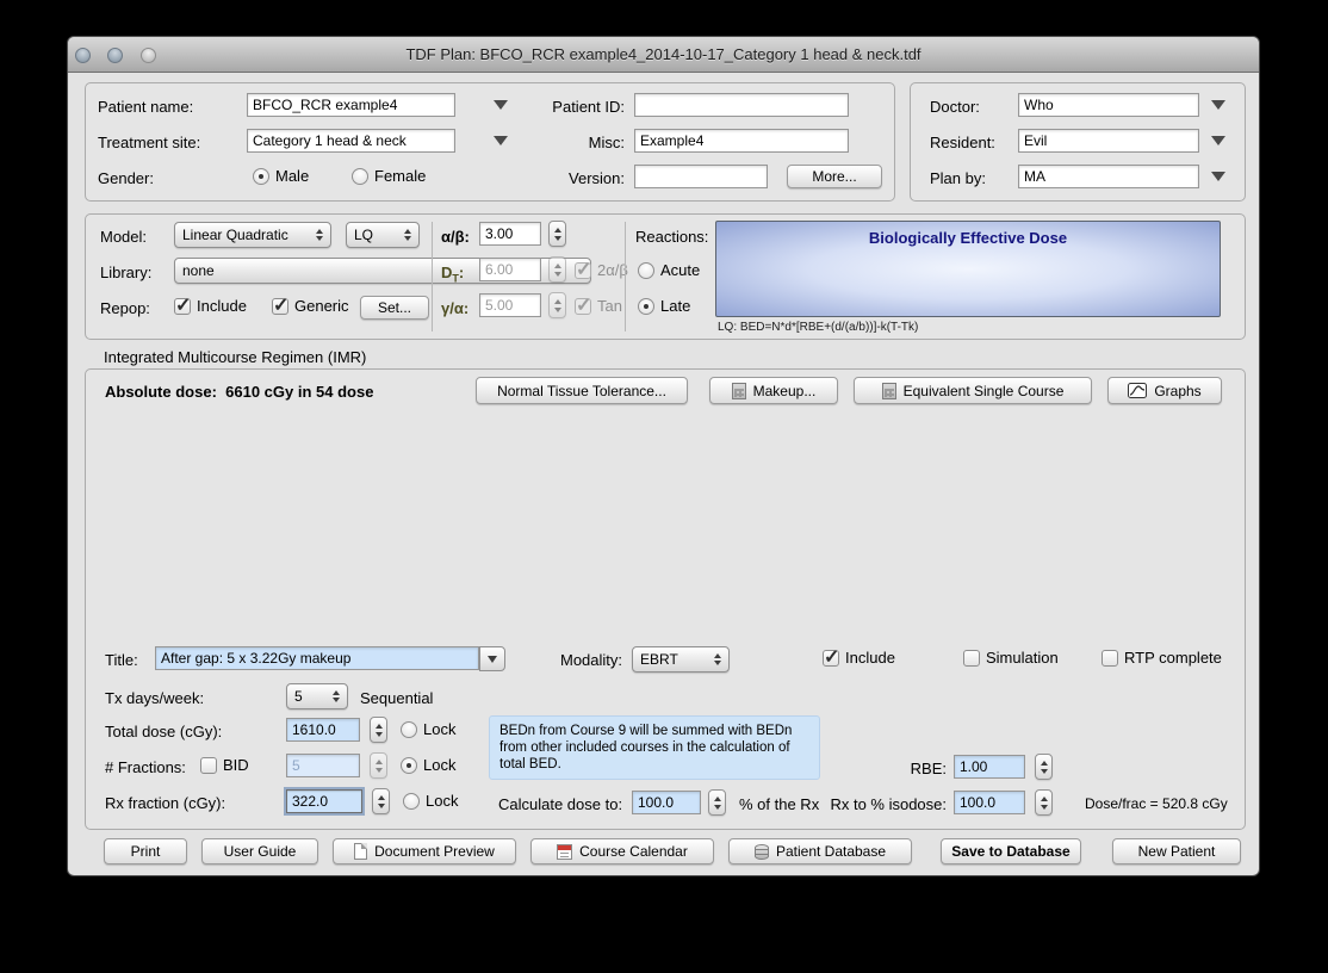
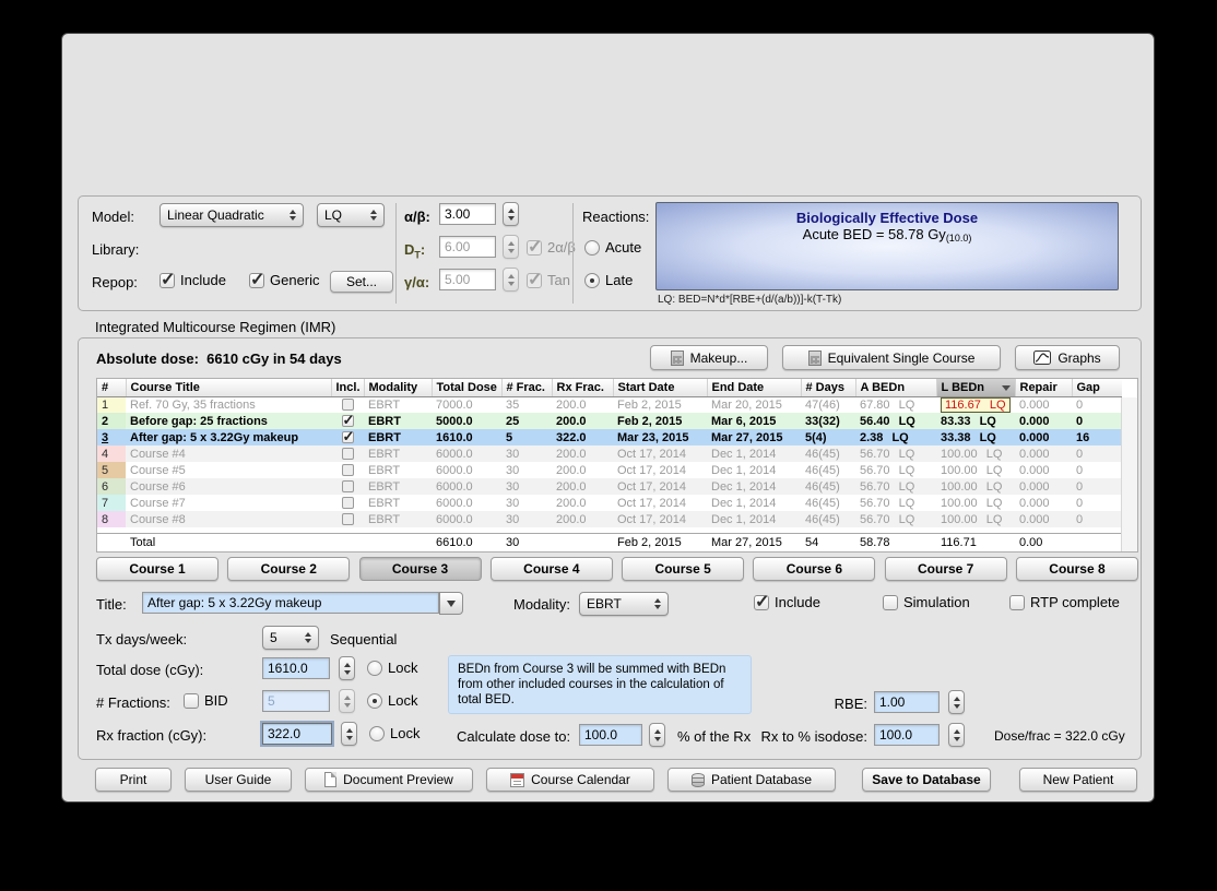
- TDF Plan: BFCO_RCR example4_2014-10-17_Category 1 head & neck.tdf
- Patient name:
- BFCO_RCR example4
- Treatment site:
- Category 1 head & neck
- Gender:
- Male
- Female
- Patient ID:
- Misc:
- Example4
- Version:
- More...
- Doctor:
- Who
- Resident:
- Evil
- Plan by:
- MA
  Model:
  Linear Quadratic
  LQ
  Library:
- none
  Repop:
  Include
  Generic
  Set...
  α/β:
  3.00
  DT:
  6.00
  2α/
  γ/α:
  5.00
  Tan
  Reactions:
  Acute
  Late
  Biologically Effective Dose
+ Acute BED = 58.78 Gy(10.0)
  LQ: BED=N*d*[RBE+(d/(a/b))]-k(T-Tk)
  Integrated Multicourse Regimen (IMR)
- Absolute dose: 6610 cGy in 54 dose
+ Absolute dose: 6610 cGy in 54 days
- Normal Tissue Tolerance...
  Makeup...
  Equivalent Single Course
  Graphs
+ #	Course Title	Incl.	Modality	Total Dose	# Frac.	Rx Frac.	Start Date	End Date	# Days	A BEDn	L BEDn	Repair	Gap
+ 1	Ref. 70 Gy, 35 fractions		EBRT	7000.0	35	200.0	Feb 2, 2015	Mar 20, 2015	47(46)	67.80 LQ	116.67 LQ	0.000	0
+ 2	Before gap: 25 fractions		EBRT	5000.0	25	200.0	Feb 2, 2015	Mar 6, 2015	33(32)	56.40 LQ	83.33 LQ	0.000	0
+ 3	After gap: 5 x 3.22Gy makeup		EBRT	1610.0	5	322.0	Mar 23, 2015	Mar 27, 2015	5(4)	2.38 LQ	33.38 LQ	0.000	16
+ 4	Course #4		EBRT	6000.0	30	200.0	Oct 17, 2014	Dec 1, 2014	46(45)	56.70 LQ	100.00 LQ	0.000	0
+ 5	Course #5		EBRT	6000.0	30	200.0	Oct 17, 2014	Dec 1, 2014	46(45)	56.70 LQ	100.00 LQ	0.000	0
+ 6	Course #6		EBRT	6000.0	30	200.0	Oct 17, 2014	Dec 1, 2014	46(45)	56.70 LQ	100.00 LQ	0.000	0
+ 7	Course #7		EBRT	6000.0	30	200.0	Oct 17, 2014	Dec 1, 2014	46(45)	56.70 LQ	100.00 LQ	0.000	0
+ 8	Course #8		EBRT	6000.0	30	200.0	Oct 17, 2014	Dec 1, 2014	46(45)	56.70 LQ	100.00 LQ	0.000	0
+ 	Total			6610.0	30		Feb 2, 2015	Mar 27, 2015	54	58.78	116.71	0.00
+ Course 1
+ Course 2
+ Course 3
+ Course 4
+ Course 5
+ Course 6
+ Course 7
+ Course 8
  Title:
  After gap: 5 x 3.22Gy makeup
  Modality:
  EBRT
  Include
  Simulation
  RTP complete
  Tx days/week:
  5
  Sequential
  Total dose (cGy):
  1610.0
  Lock
- BEDn from Course 9 will be summed with BEDn from other included courses in the calculation of total BED.
+ BEDn from Course 3 will be summed with BEDn from other included courses in the calculation of total BED.
  # Fractions:
  BID
  5
  Lock
  RBE:
  1.00
  Rx fraction (cGy):
  322.0
  Lock
  Calculate dose to:
  100.0
  % of the Rx
  Rx to % isodose:
  100.0
- Dose/frac = 520.8 cGy
+ Dose/frac = 322.0 cGy
  Print
  User Guide
  Document Preview
  Course Calendar
  Patient Database
  Save to Database
  New Patient
